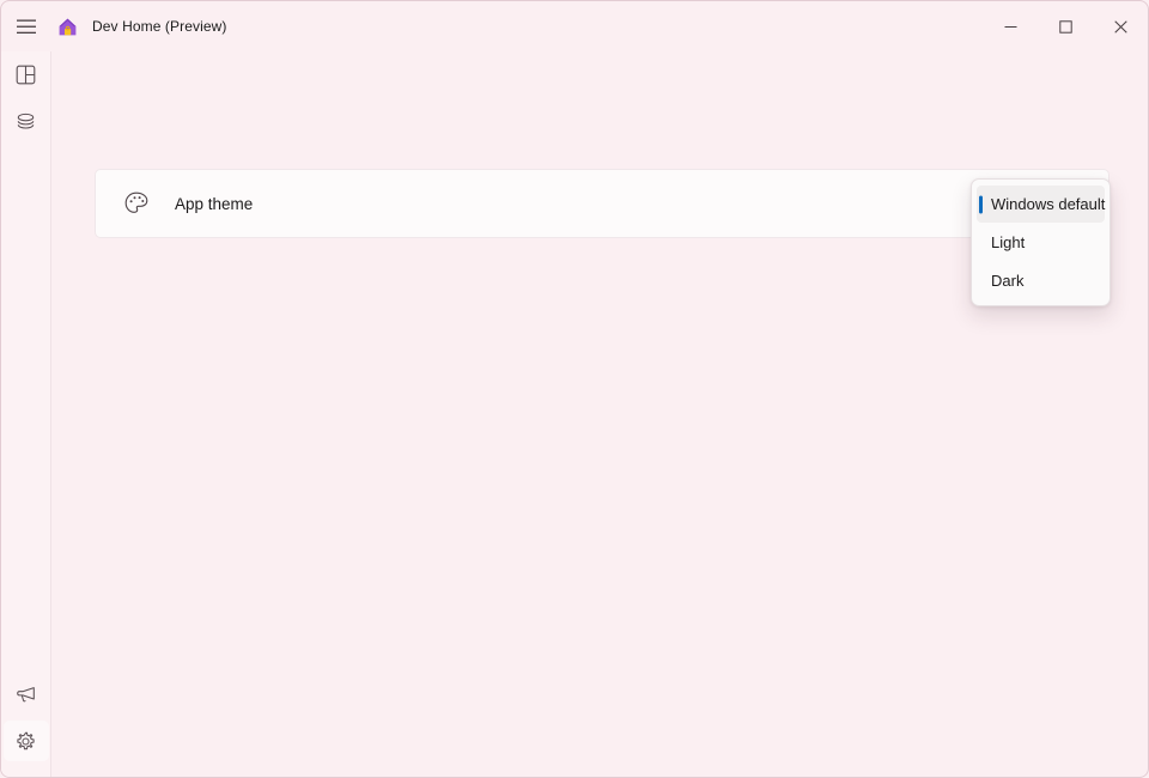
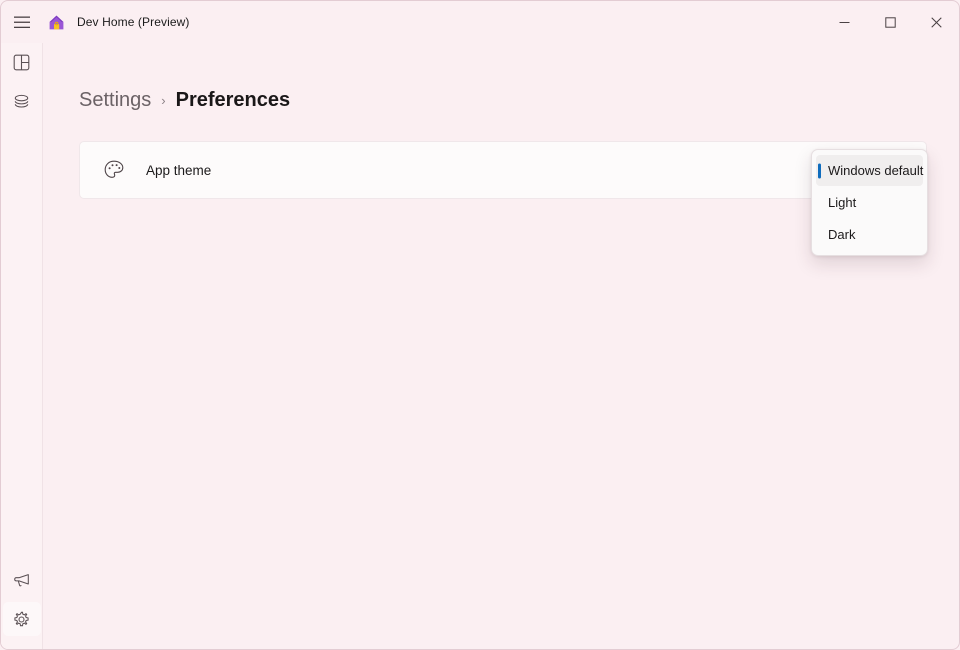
  Dev Home (Preview)
+ Settings
+ ›
+ Preferences
  App theme
  Windows default
  Light
  Dark
